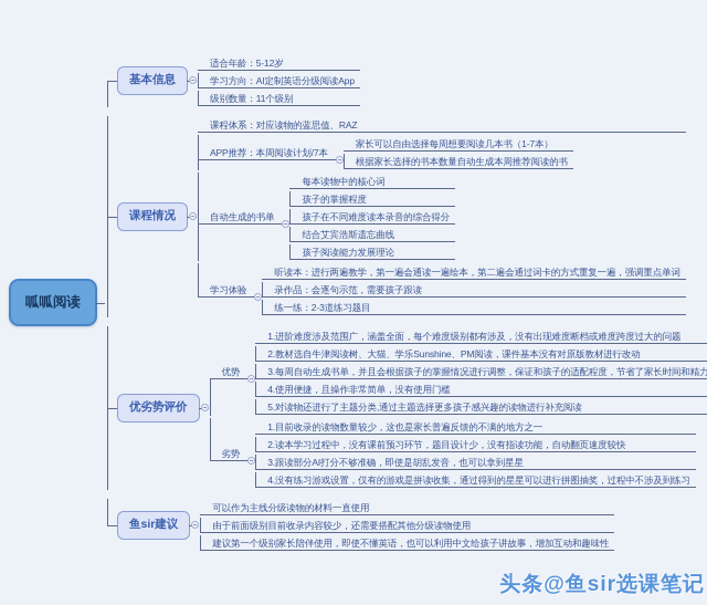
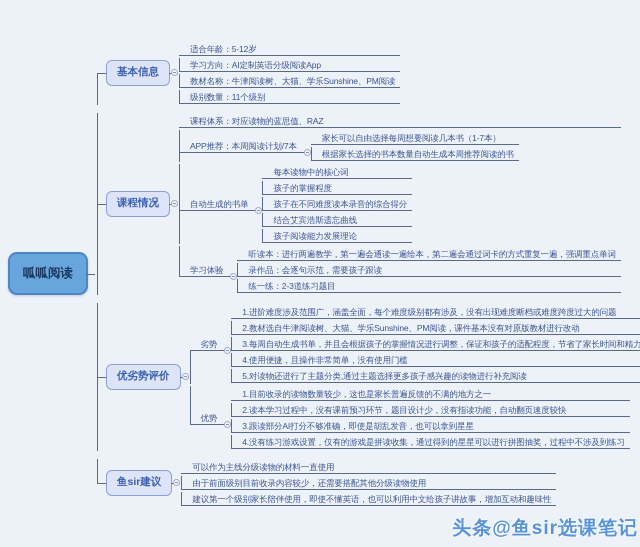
  呱呱阅读
  基本信息
  适合年龄：5-12岁
  学习方向：AI定制英语分级阅读App
+ 教材名称：牛津阅读树、大猫、学乐Sunshine、PM阅读
  级别数量：11个级别
  课程情况
  课程体系：对应读物的蓝思值、RAZ
  APP推荐：本周阅读计划/7本
  家长可以自由选择每周想要阅读几本书（1-7本）
  根据家长选择的书本数量自动生成本周推荐阅读的书
  自动生成的书单
  每本读物中的核心词
  孩子的掌握程度
  孩子在不同难度读本录音的综合得分
  结合艾宾浩斯遗忘曲线
  孩子阅读能力发展理论
  学习体验
  听读本：进行两遍教学，第一遍会通读一遍绘本，第二遍会通过词卡的方式重复一遍，强调重点单词
  录作品：会逐句示范，需要孩子跟读
  练一练：2-3道练习题目
  优劣势评价
- 优势
+ 劣势
  1.进阶难度涉及范围广，涵盖全面，每个难度级别都有涉及，没有出现难度断档或难度跨度过大的问题
  2.教材选自牛津阅读树、大猫、学乐Sunshine、PM阅读，课件基本没有对原版教材进行改动
  3.每周自动生成书单，并且会根据孩子的掌握情况进行调整，保证和孩子的适配程度，节省了家长时间和精力
  4.使用便捷，且操作非常简单，没有使用门槛
  5.对读物还进行了主题分类,通过主题选择更多孩子感兴趣的读物进行补充阅读
- 劣势
+ 优势
  1.目前收录的读物数量较少，这也是家长普遍反馈的不满的地方之一
  2.读本学习过程中，没有课前预习环节，题目设计少，没有指读功能，自动翻页速度较快
  3.跟读部分AI打分不够准确，即使是胡乱发音，也可以拿到星星
  4.没有练习游戏设置，仅有的游戏是拼读收集，通过得到的星星可以进行拼图抽奖，过程中不涉及到练习
  鱼sir建议
  可以作为主线分级读物的材料一直使用
  由于前面级别目前收录内容较少，还需要搭配其他分级读物使用
  建议第一个级别家长陪伴使用，即使不懂英语，也可以利用中文给孩子讲故事，增加互动和趣味性
  头条@鱼sir选课笔记
